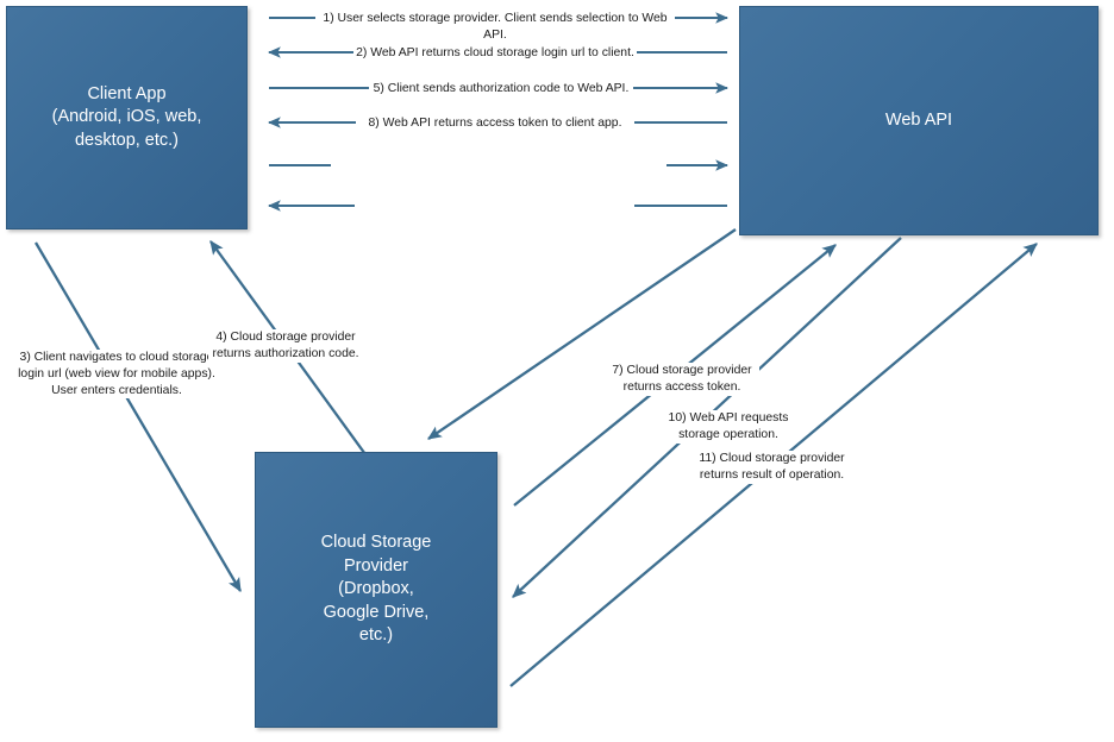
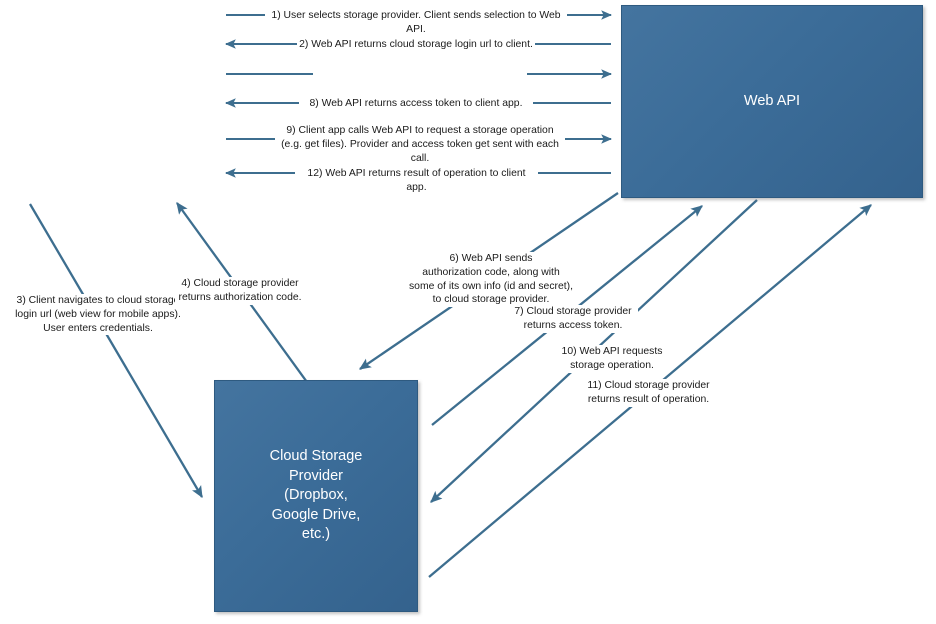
- Client App
- (Android, iOS, web,
- desktop, etc.)
  Web API
  Cloud Storage
  Provider
  (Dropbox,
  Google Drive,
  etc.)
  1) User selects storage provider. Client sends selection to Web API.
  2) Web API returns cloud storage login url to client.
- 5) Client sends authorization code to Web API.
  8) Web API returns access token to client app.
+ 9) Client app calls Web API to request a storage operation
+ (e.g. get files). Provider and access token get sent with each call.
+ 12) Web API returns result of operation to client app.
  3) Client navigates to cloud storag
  login url (web view for mobile apps).
  User enters credentials.
  4) Cloud storage provider
  returns authorization code.
+ 6) Web API sends
+ authorization code, along with
+ some of its own info (id and secret),
+ to cloud storage provider.
  7) Cloud storage provider
  returns access token.
  10) Web API requests
  storage operation.
  11) Cloud storage provider
  returns result of operation.
